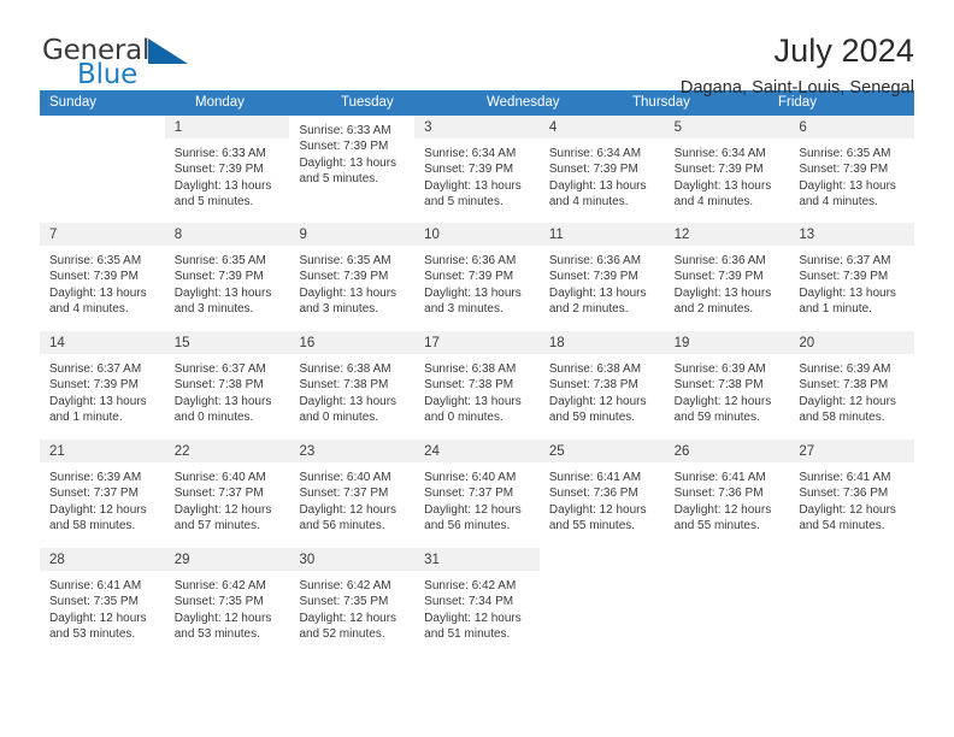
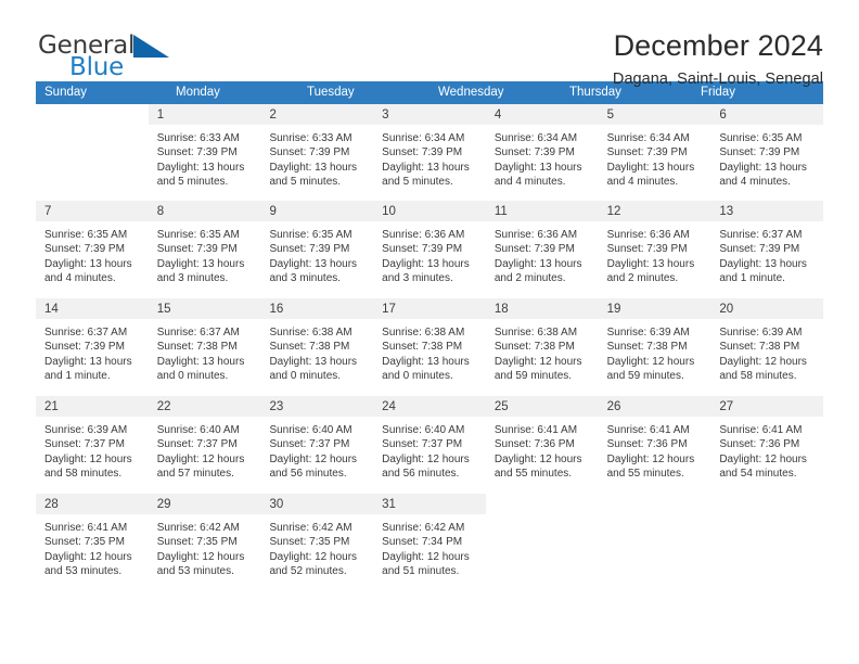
  General
  Blue
- July 2024
+ December 2024
  Dagana, Saint-Louis, Senegal
  Sunday
  Monday
  Tuesday
  Wednesday
  Thursday
  Friday
  1
  Sunrise: 6:33 AM
  Sunset: 7:39 PM
  Daylight: 13 hours
  and 5 minutes.
+ 2
  Sunrise: 6:33 AM
  Sunset: 7:39 PM
  Daylight: 13 hours
  and 5 minutes.
  3
  Sunrise: 6:34 AM
  Sunset: 7:39 PM
  Daylight: 13 hours
  and 5 minutes.
  4
  Sunrise: 6:34 AM
  Sunset: 7:39 PM
  Daylight: 13 hours
  and 4 minutes.
  5
  Sunrise: 6:34 AM
  Sunset: 7:39 PM
  Daylight: 13 hours
  and 4 minutes.
  6
  Sunrise: 6:35 AM
  Sunset: 7:39 PM
  Daylight: 13 hours
  and 4 minutes.
  7
  Sunrise: 6:35 AM
  Sunset: 7:39 PM
  Daylight: 13 hours
  and 4 minutes.
  8
  Sunrise: 6:35 AM
  Sunset: 7:39 PM
  Daylight: 13 hours
  and 3 minutes.
  9
  Sunrise: 6:35 AM
  Sunset: 7:39 PM
  Daylight: 13 hours
  and 3 minutes.
  10
  Sunrise: 6:36 AM
  Sunset: 7:39 PM
  Daylight: 13 hours
  and 3 minutes.
  11
  Sunrise: 6:36 AM
  Sunset: 7:39 PM
  Daylight: 13 hours
  and 2 minutes.
  12
  Sunrise: 6:36 AM
  Sunset: 7:39 PM
  Daylight: 13 hours
  and 2 minutes.
  13
  Sunrise: 6:37 AM
  Sunset: 7:39 PM
  Daylight: 13 hours
  and 1 minute.
  14
  Sunrise: 6:37 AM
  Sunset: 7:39 PM
  Daylight: 13 hours
  and 1 minute.
  15
  Sunrise: 6:37 AM
  Sunset: 7:38 PM
  Daylight: 13 hours
  and 0 minutes.
  16
  Sunrise: 6:38 AM
  Sunset: 7:38 PM
  Daylight: 13 hours
  and 0 minutes.
  17
  Sunrise: 6:38 AM
  Sunset: 7:38 PM
  Daylight: 13 hours
  and 0 minutes.
  18
  Sunrise: 6:38 AM
  Sunset: 7:38 PM
  Daylight: 12 hours
  and 59 minutes.
  19
  Sunrise: 6:39 AM
  Sunset: 7:38 PM
  Daylight: 12 hours
  and 59 minutes.
  20
  Sunrise: 6:39 AM
  Sunset: 7:38 PM
  Daylight: 12 hours
  and 58 minutes.
  21
  Sunrise: 6:39 AM
  Sunset: 7:37 PM
  Daylight: 12 hours
  and 58 minutes.
  22
  Sunrise: 6:40 AM
  Sunset: 7:37 PM
  Daylight: 12 hours
  and 57 minutes.
  23
  Sunrise: 6:40 AM
  Sunset: 7:37 PM
  Daylight: 12 hours
  and 56 minutes.
  24
  Sunrise: 6:40 AM
  Sunset: 7:37 PM
  Daylight: 12 hours
  and 56 minutes.
  25
  Sunrise: 6:41 AM
  Sunset: 7:36 PM
  Daylight: 12 hours
  and 55 minutes.
  26
  Sunrise: 6:41 AM
  Sunset: 7:36 PM
  Daylight: 12 hours
  and 55 minutes.
  27
  Sunrise: 6:41 AM
  Sunset: 7:36 PM
  Daylight: 12 hours
  and 54 minutes.
  28
  Sunrise: 6:41 AM
  Sunset: 7:35 PM
  Daylight: 12 hours
  and 53 minutes.
  29
  Sunrise: 6:42 AM
  Sunset: 7:35 PM
  Daylight: 12 hours
  and 53 minutes.
  30
  Sunrise: 6:42 AM
  Sunset: 7:35 PM
  Daylight: 12 hours
  and 52 minutes.
  31
  Sunrise: 6:42 AM
  Sunset: 7:34 PM
  Daylight: 12 hours
  and 51 minutes.
